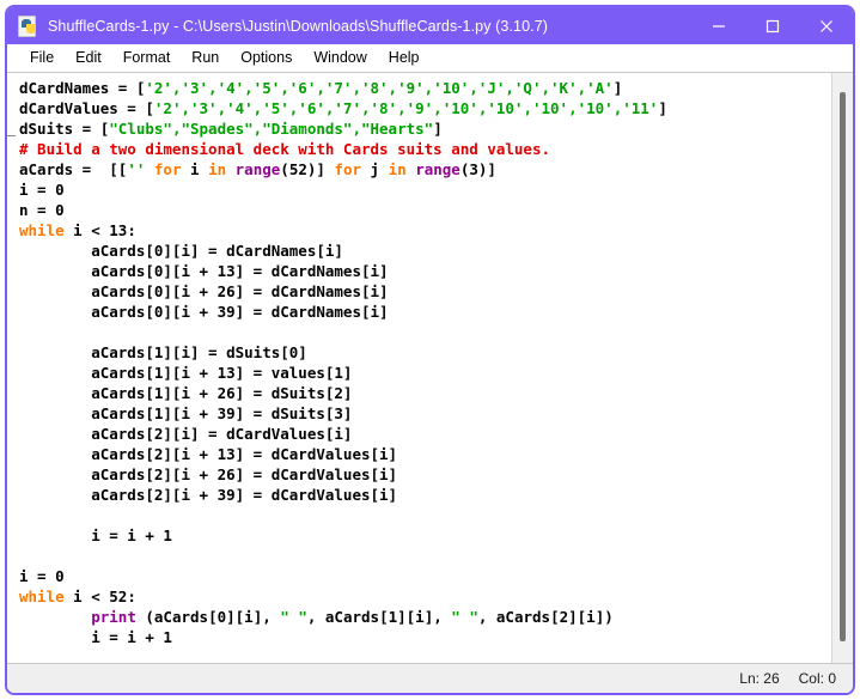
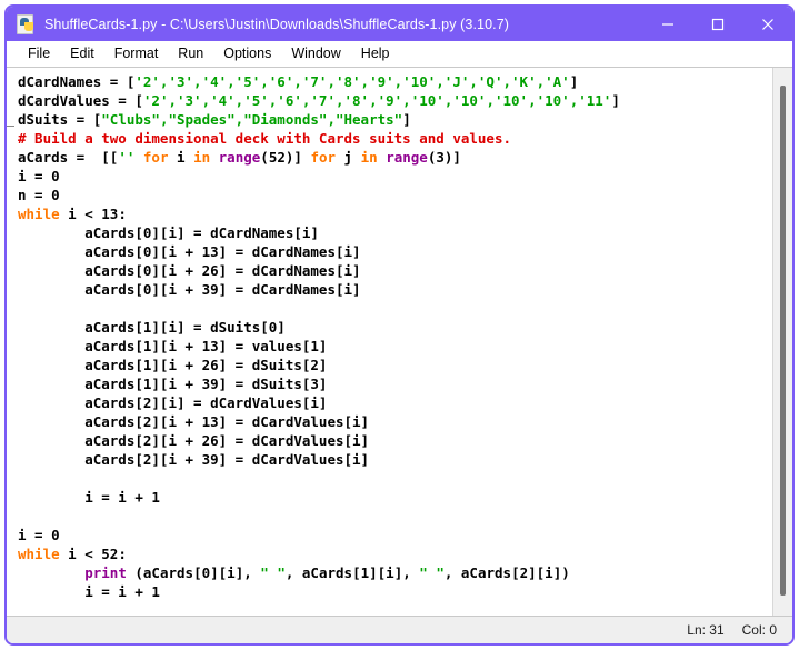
  ShuffleCards-1.py - C:\Users\Justin\Downloads\ShuffleCards-1.py (3.10.7)
  File
  Edit
  Format
  Run
  Options
  Window
  Help
  dCardNames = ['2','3','4','5','6','7','8','9','10','J','Q','K','A']
  dCardValues = ['2','3','4','5','6','7','8','9','10','10','10','10','11']
  dSuits = ["Clubs","Spades","Diamonds","Hearts"]
  # Build a two dimensional deck with Cards suits and values.
  aCards = [['' for i in range(52)] for j in range(3)]
  i = 0
  n = 0
  while i < 13:
  aCards[0][i] = dCardNames[i]
  aCards[0][i + 13] = dCardNames[i]
  aCards[0][i + 26] = dCardNames[i]
  aCards[0][i + 39] = dCardNames[i]
  aCards[1][i] = dSuits[0]
  aCards[1][i + 13] = values[1]
  aCards[1][i + 26] = dSuits[2]
  aCards[1][i + 39] = dSuits[3]
  aCards[2][i] = dCardValues[i]
  aCards[2][i + 13] = dCardValues[i]
  aCards[2][i + 26] = dCardValues[i]
  aCards[2][i + 39] = dCardValues[i]
  i = i + 1
  i = 0
  while i < 52:
  print (aCards[0][i], " ", aCards[1][i], " ", aCards[2][i])
  i = i + 1
- Ln: 26
+ Ln: 31
  Col: 0
